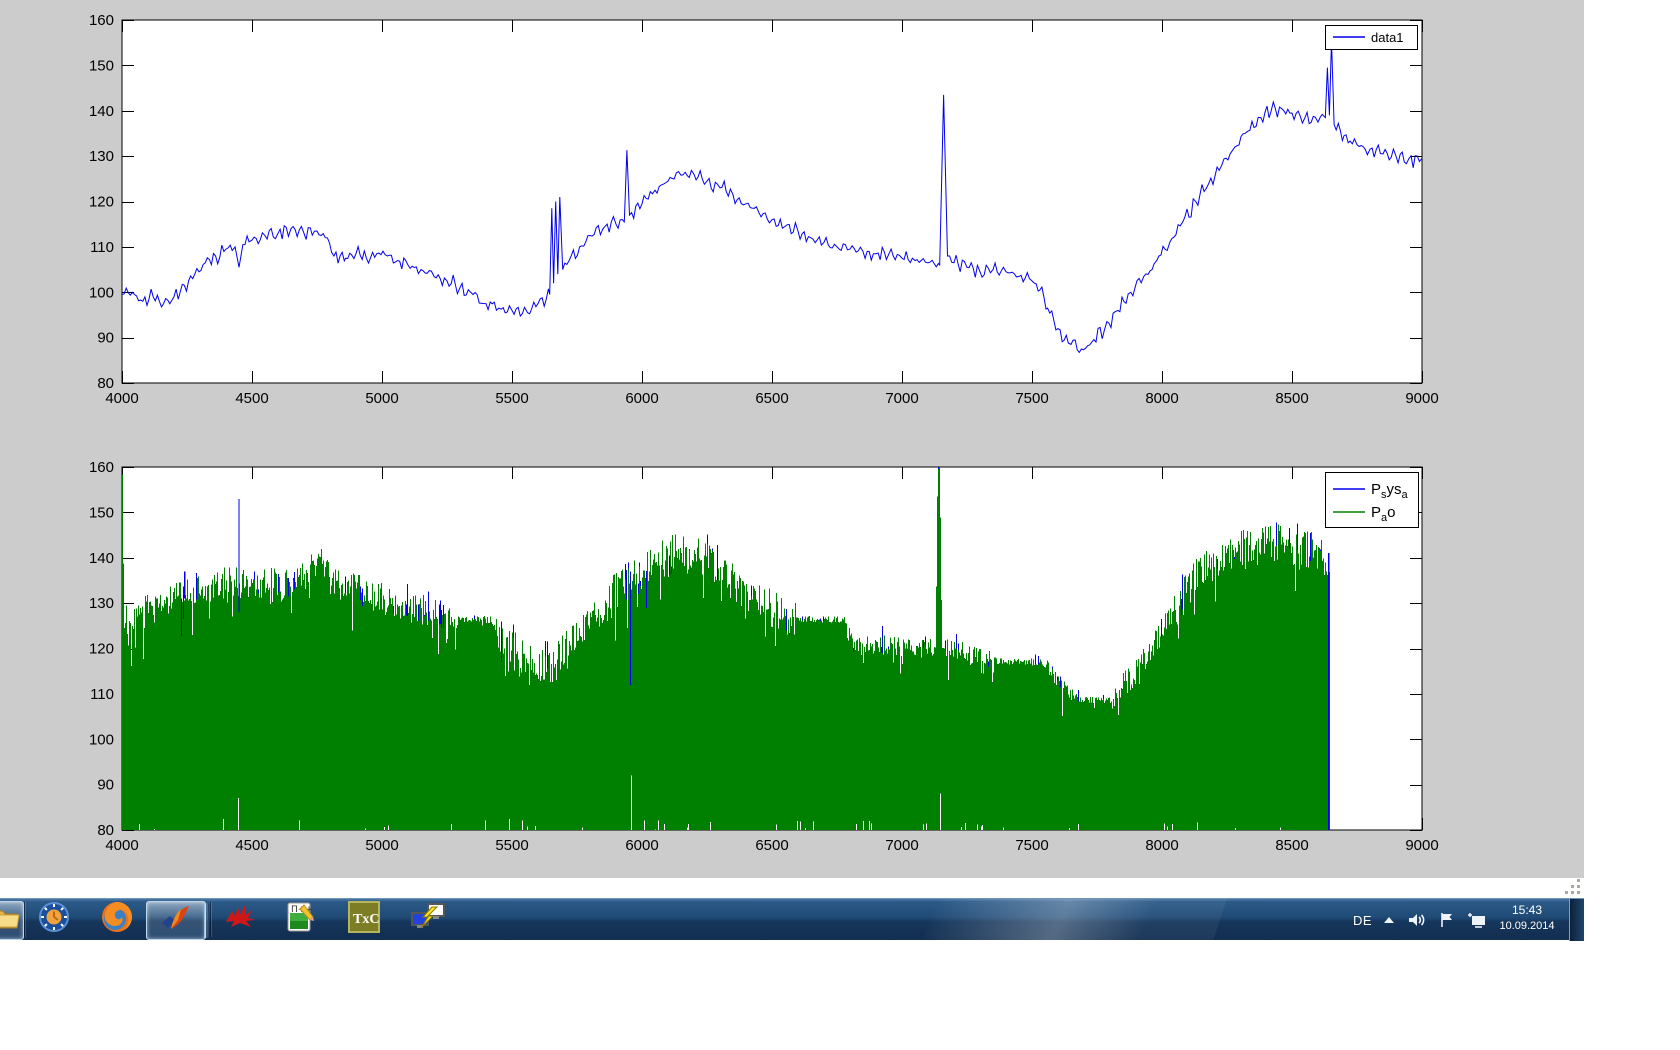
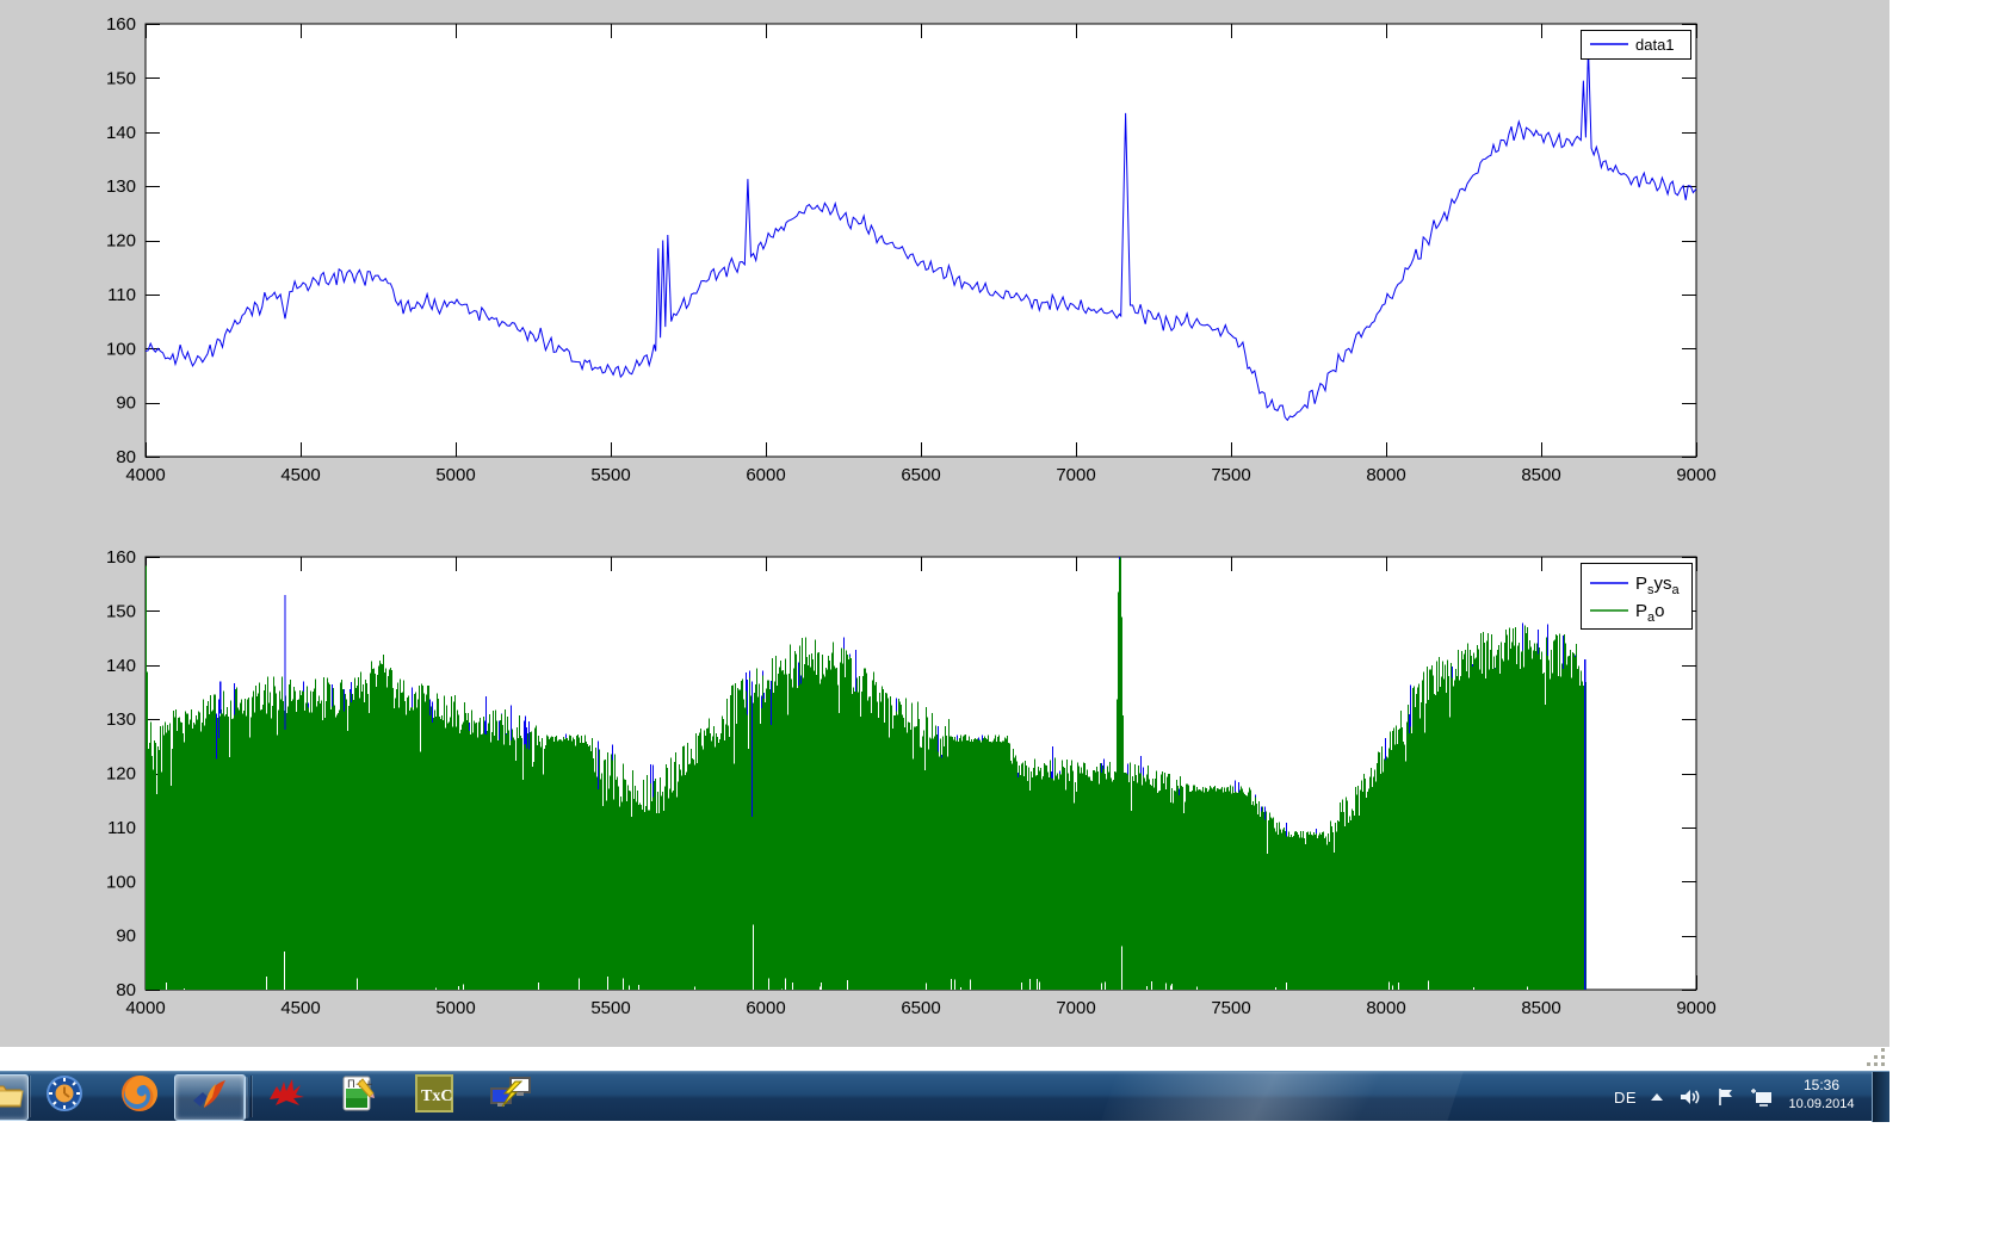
  4000
  4500
  5000
  5500
  6000
  6500
  7000
  7500
  8000
  8500
  9000
  80
  90
  100
  110
  120
  130
  140
  150
  160
  data1
  4000
  4500
  5000
  5500
  6000
  6500
  7000
  7500
  8000
  8500
  9000
  80
  90
  100
  110
  120
  130
  140
  150
  160
  Psysa
  Pao
  TxC
  DE
- 15:43
+ 15:36
  10.09.2014
